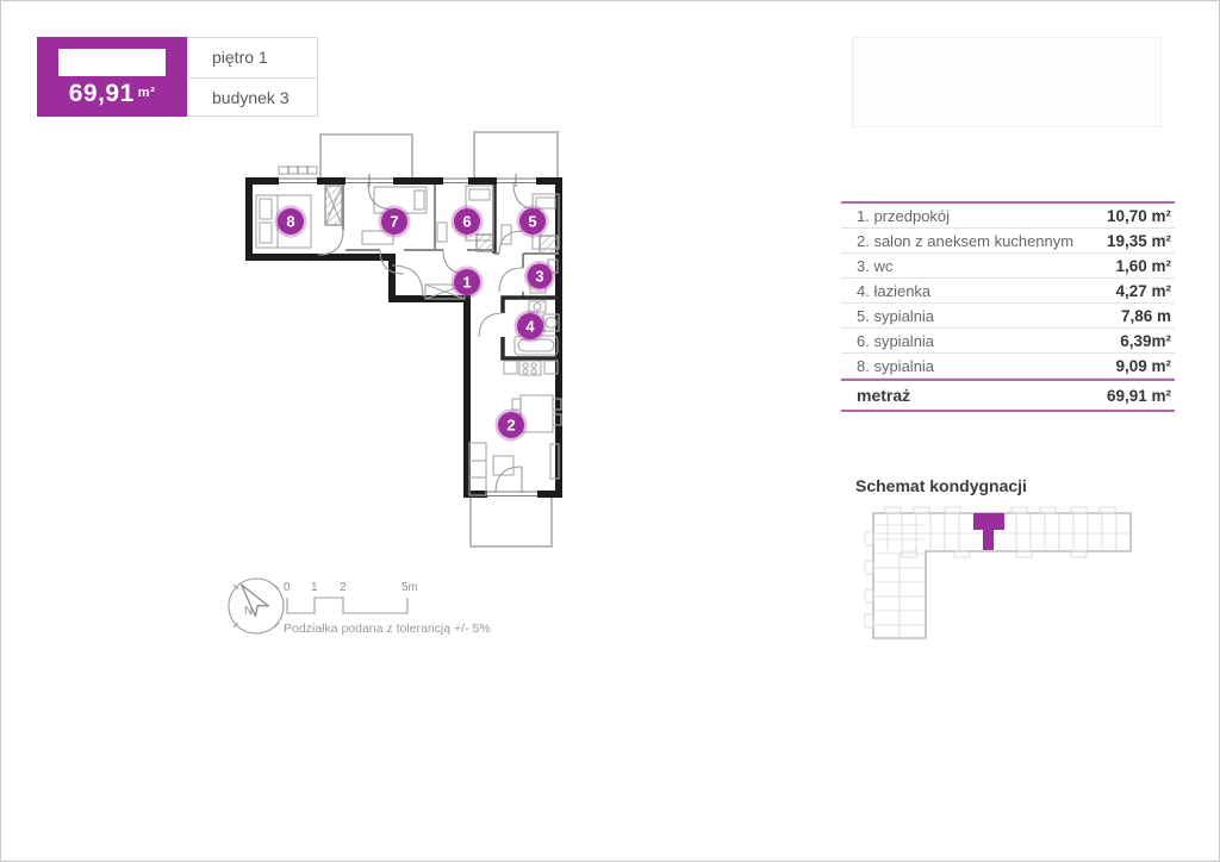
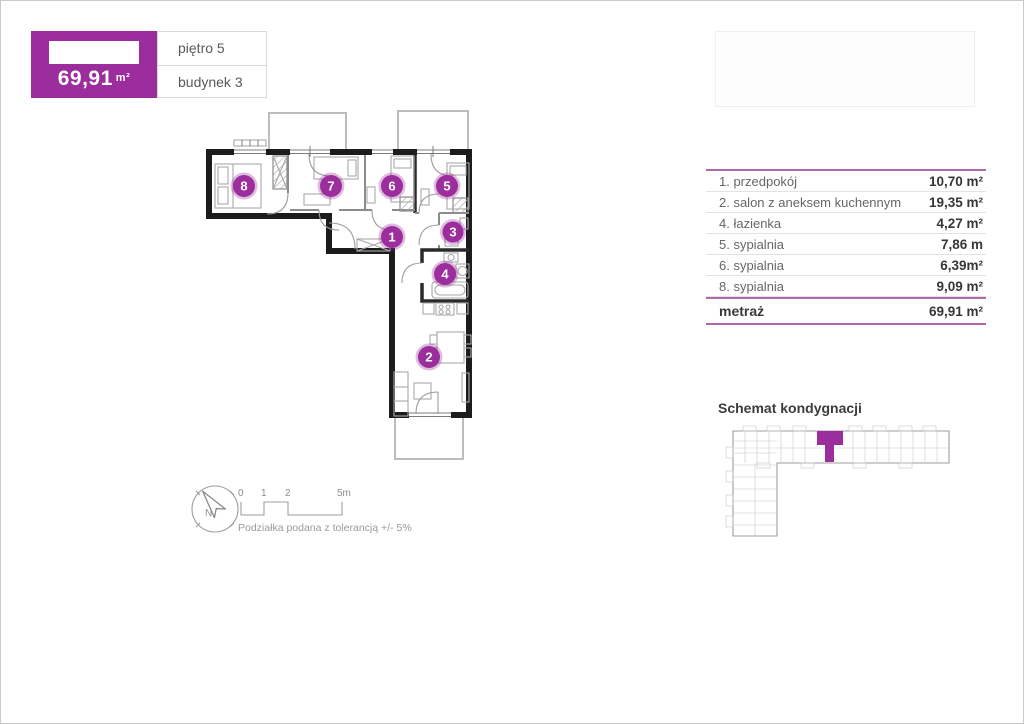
  69,91 m²
- piętro 1
+ piętro 5
  budynek 3
  8
  7
  6
  5
  1
  3
  4
  2
  N
  0
  1
  2
  5m
  Podziałka podana z tolerancją +/- 5%
  1. przedpokój
  10,70 m²
  2. salon z aneksem kuchennym
  19,35 m²
- 3. wc
- 1,60 m²
  4. łazienka
  4,27 m²
  5. sypialnia
  7,86 m
  6. sypialnia
  6,39m²
  8. sypialnia
  9,09 m²
  metraż
  69,91 m²
  Schemat kondygnacji
